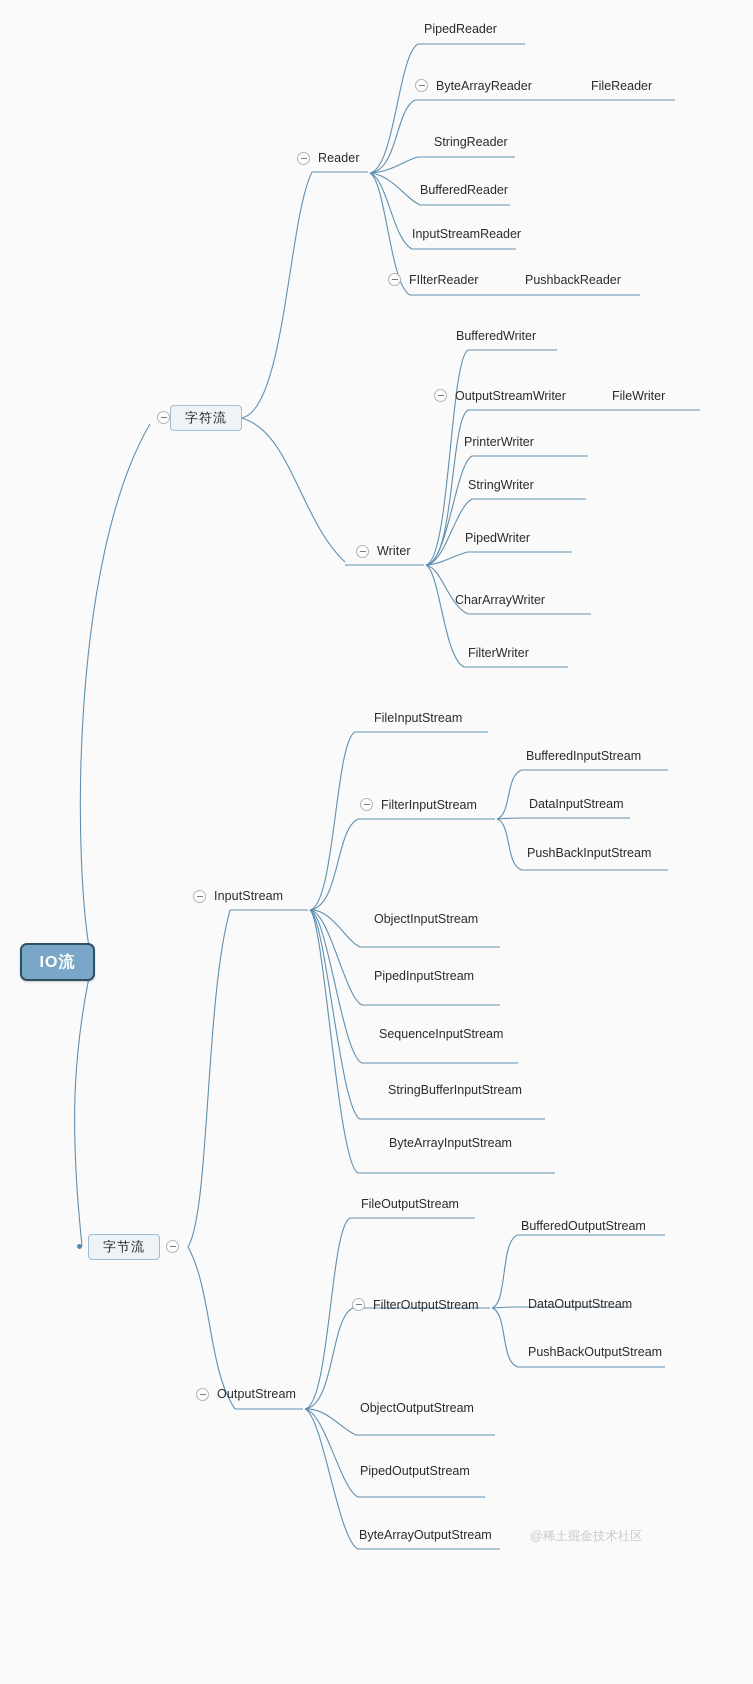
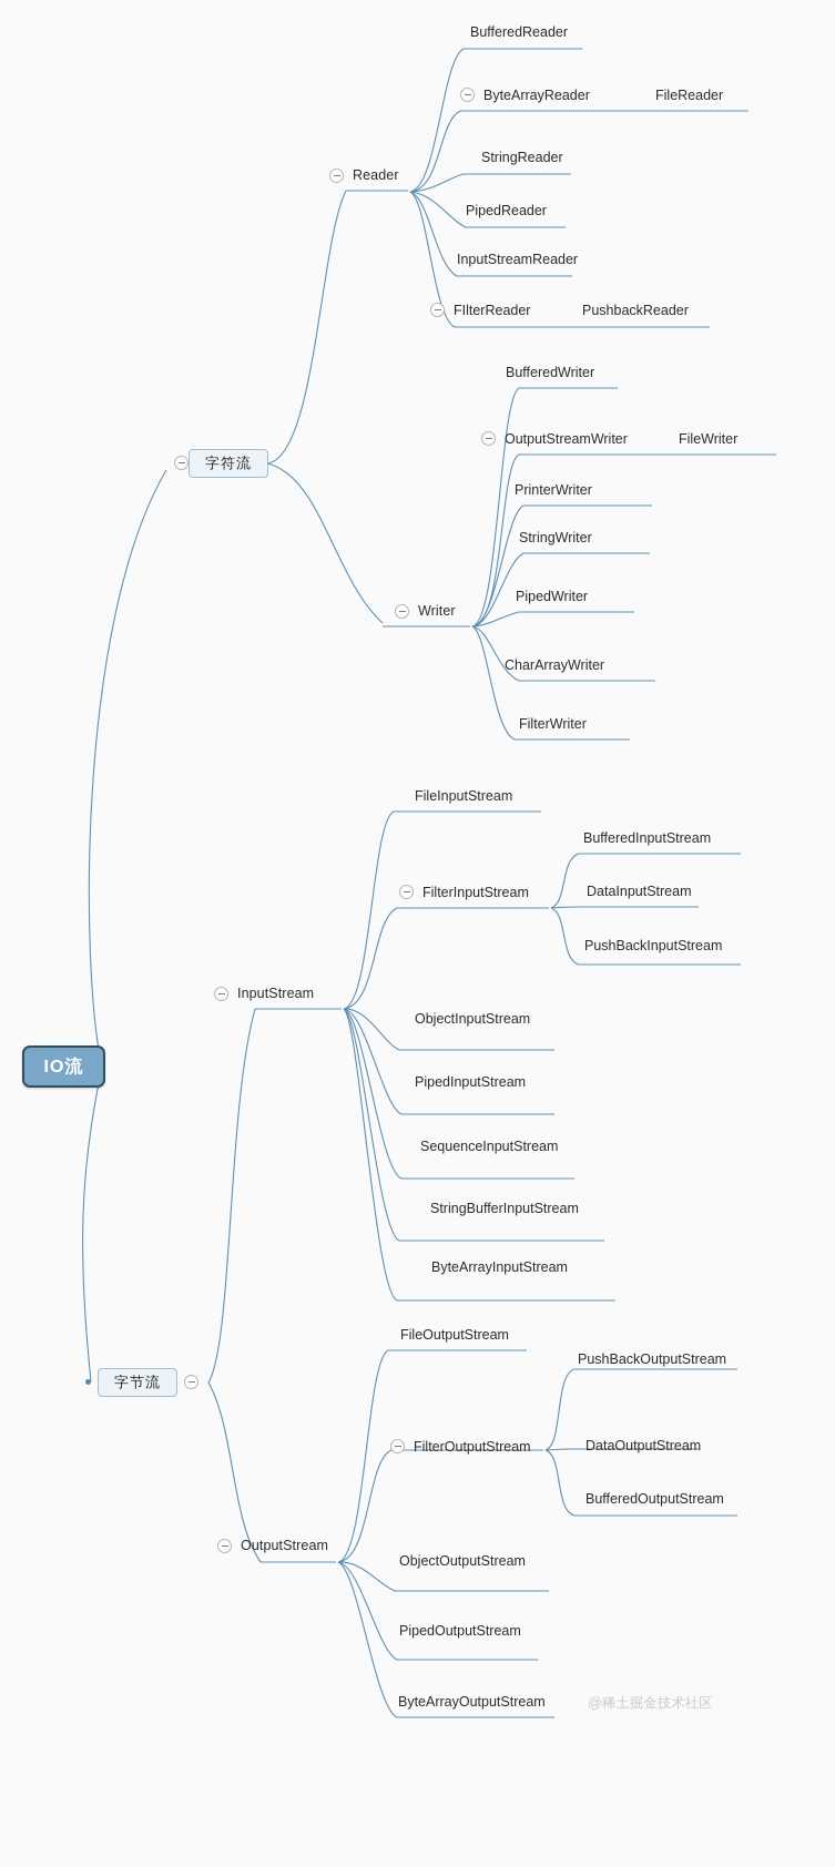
  IO流
  字符流
  字节流
  Reader
  Writer
  InputStream
  OutputStream
- PipedReader
+ BufferedReader
  ByteArrayReader
  FileReader
  StringReader
- BufferedReader
+ PipedReader
  InputStreamReader
  FIlterReader
  PushbackReader
  BufferedWriter
  OutputStreamWriter
  FileWriter
  PrinterWriter
  StringWriter
  PipedWriter
  CharArrayWriter
  FilterWriter
  FileInputStream
  FilterInputStream
  BufferedInputStream
  DataInputStream
  PushBackInputStream
  ObjectInputStream
  PipedInputStream
  SequenceInputStream
  StringBufferInputStream
  ByteArrayInputStream
  FileOutputStream
  FilterOutputStream
- BufferedOutputStream
+ PushBackOutputStream
  DataOutputStream
- PushBackOutputStream
+ BufferedOutputStream
  ObjectOutputStream
  PipedOutputStream
  ByteArrayOutputStream
  @稀土掘金技术社区
